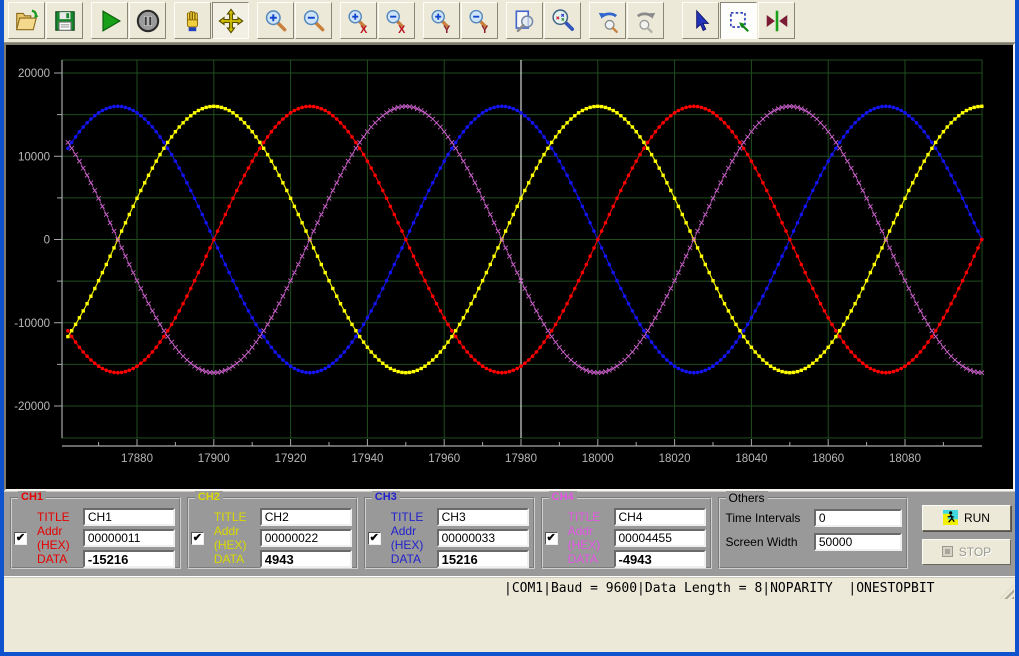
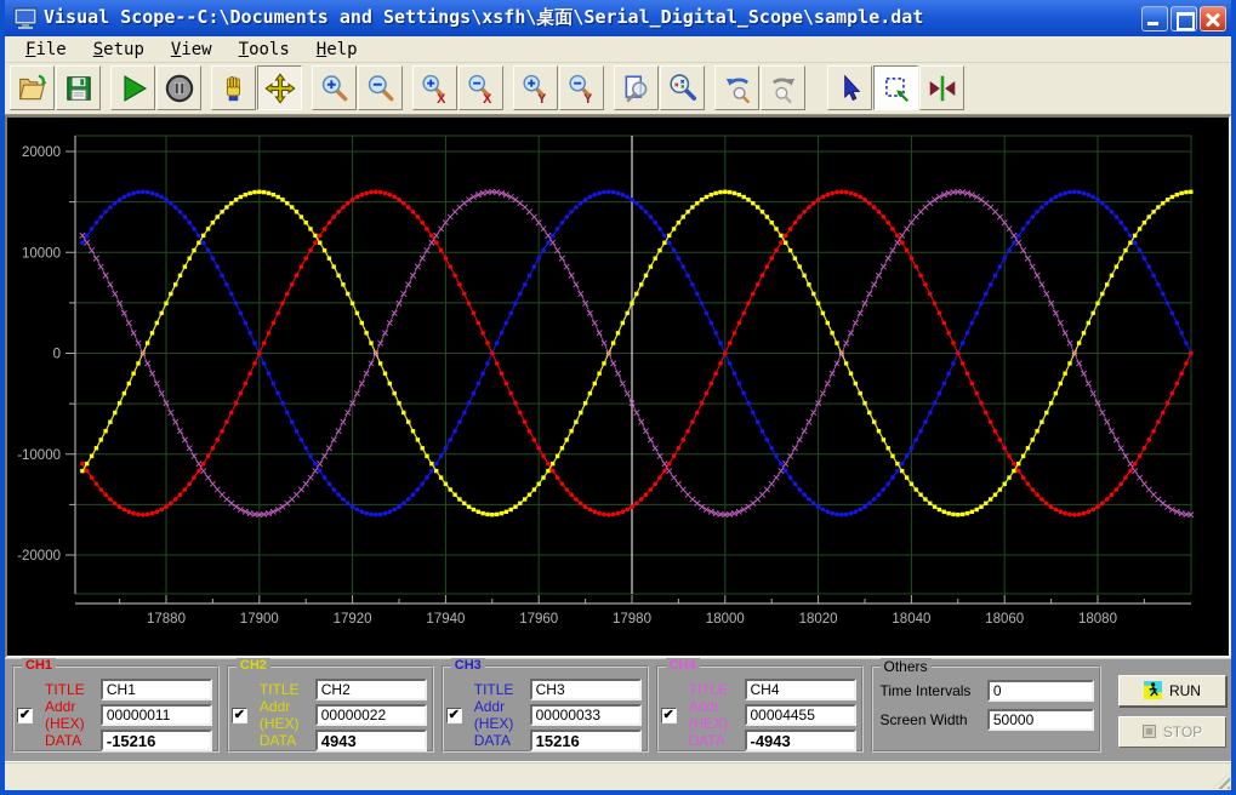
+ Visual Scope--C:\Documents and Settings\xsfh\桌面\Serial_Digital_Scope\sample.dat
+ File
+ Setup
+ View
+ Tools
+ Help
  X
  X
  Y
  Y
  -20000
  -10000
  0
  10000
  20000
  17880
  17900
  17920
  17940
  17960
  17980
  18000
  18020
  18040
  18060
  18080
  CH1
  TITLE
  CH1
  ✔
  Addr (HEX)
  00000011
  DATA
  -15216
  CH2
  TITLE
  CH2
  ✔
  Addr (HEX)
  00000022
  DATA
  4943
  CH3
  TITLE
  CH3
  ✔
  Addr (HEX)
  00000033
  DATA
  15216
  CH4
  TITLE
  CH4
  ✔
  Addr (HEX)
  00004455
  DATA
  -4943
  Others
  Time Intervals
  0
  Screen Width
  50000
  RUN
  STOP
- |COM1|Baud = 9600|Data Length = 8|NOPARITY |ONESTOPBIT
